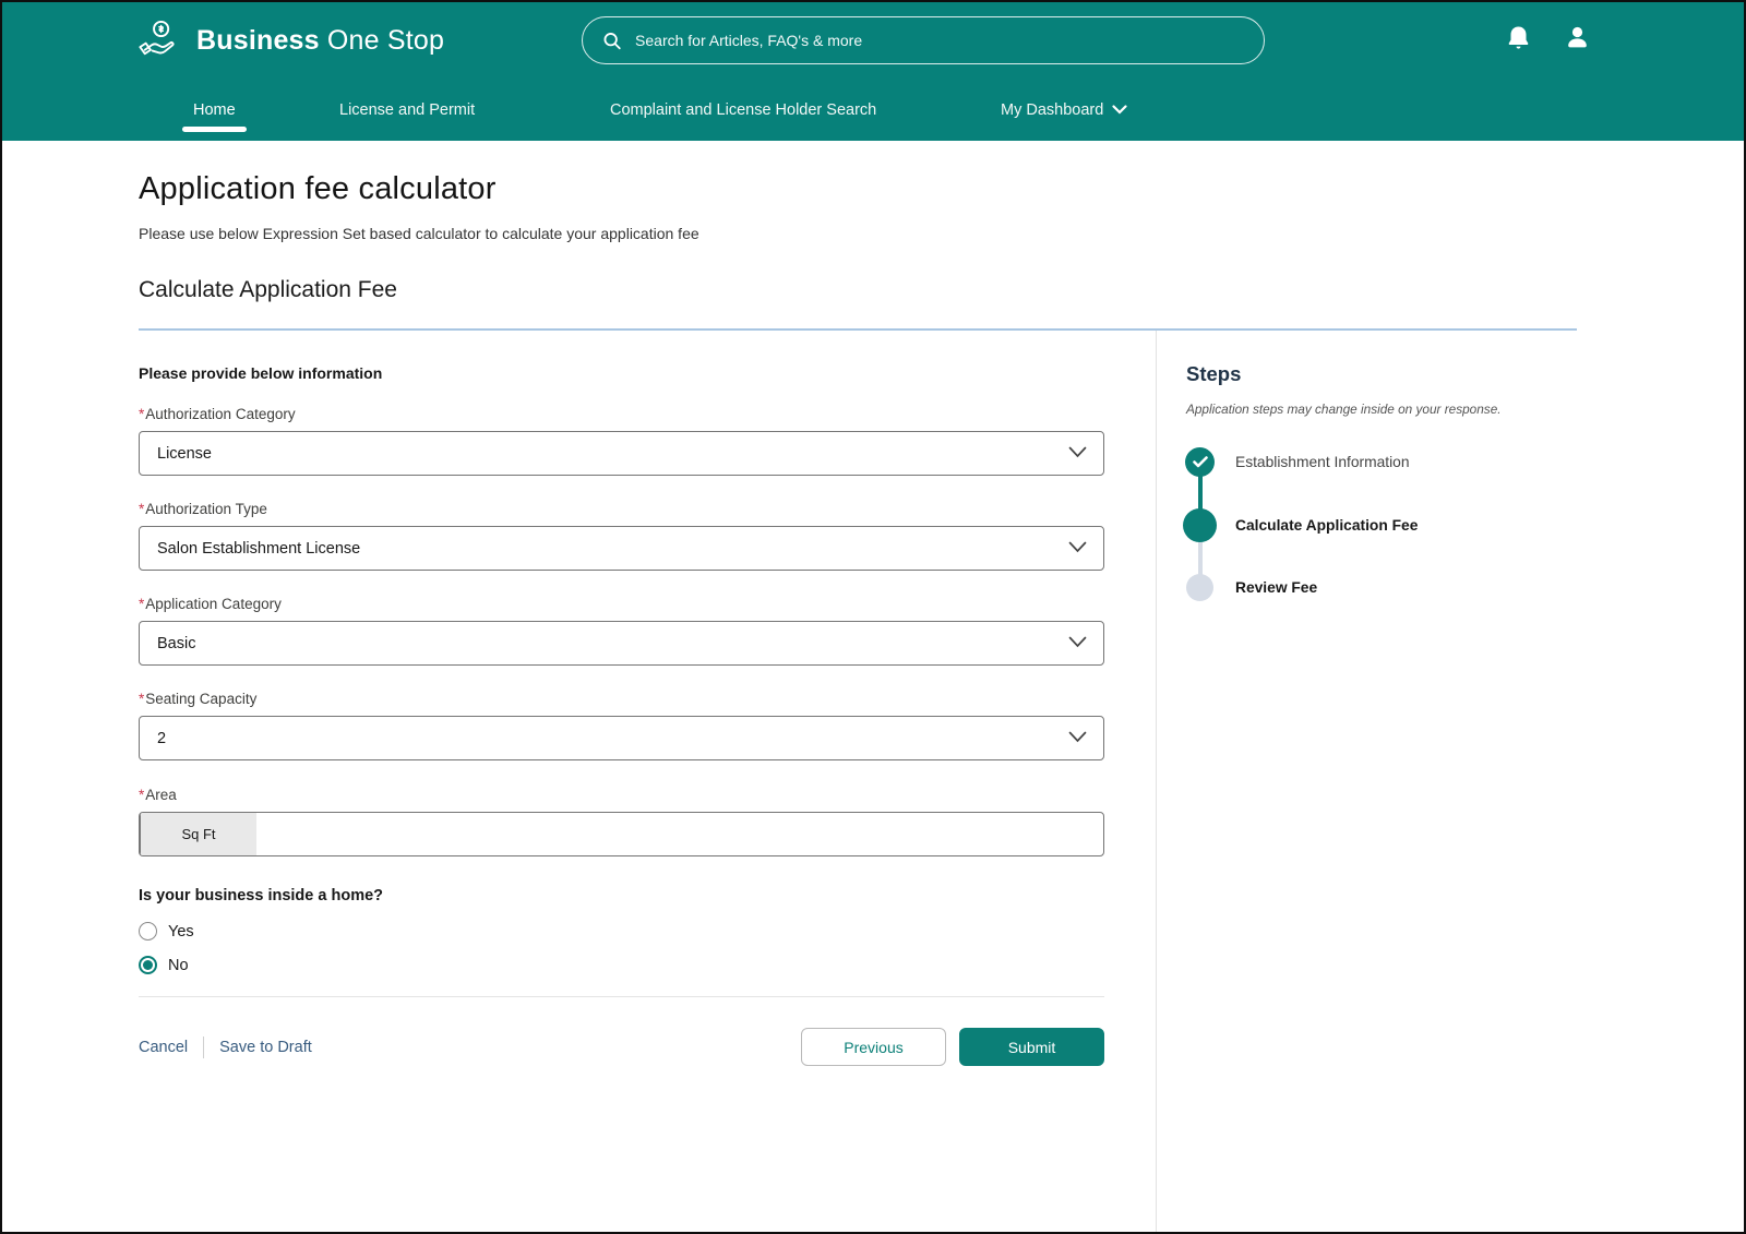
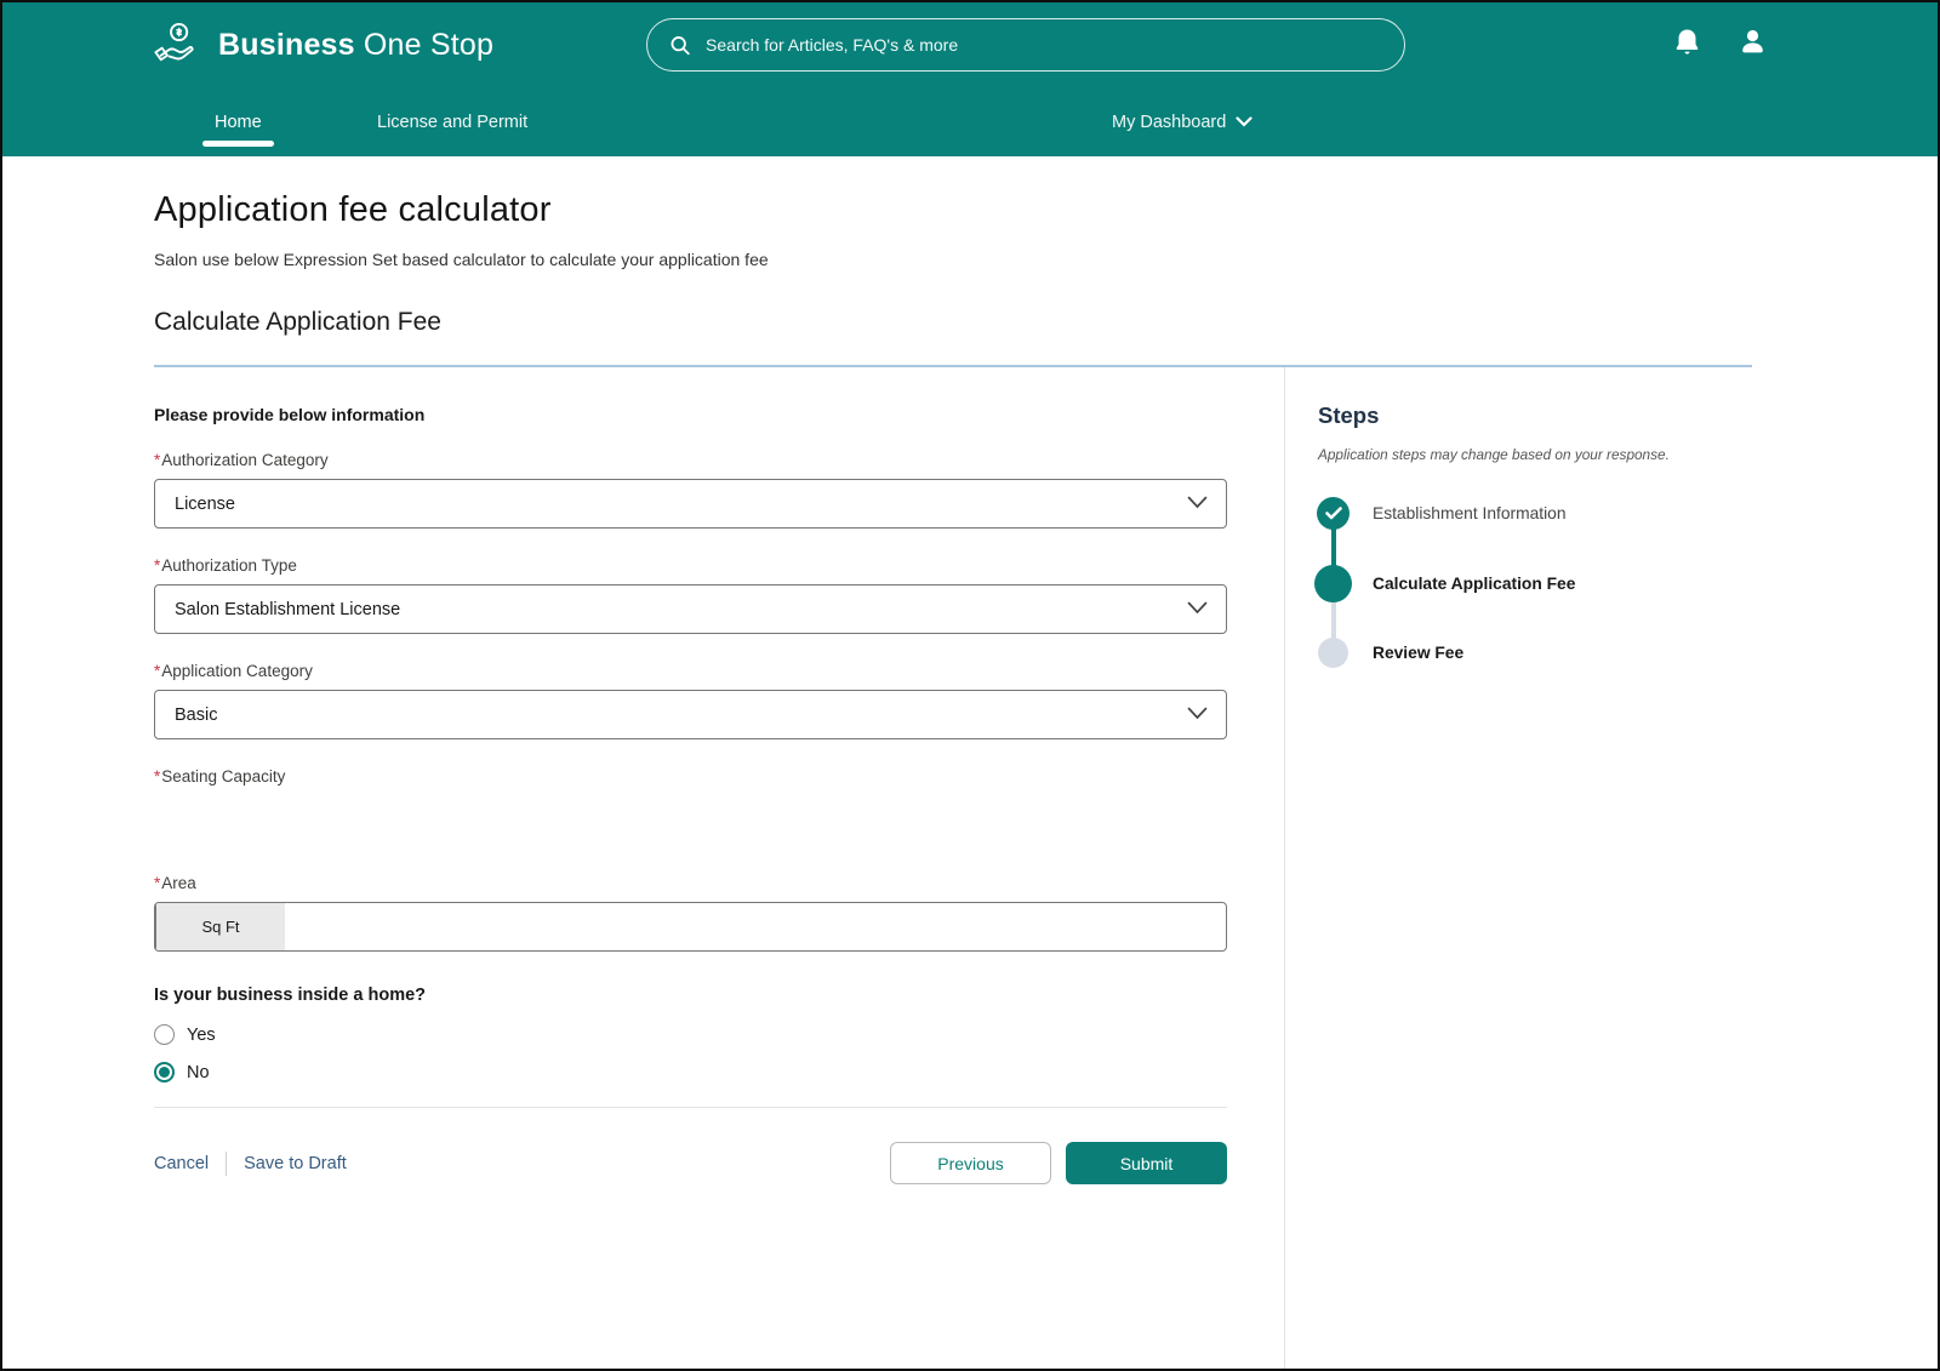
  Business One Stop
  Search for Articles, FAQ's & more
  Home
  License and Permit
- Complaint and License Holder Search
  My Dashboard
  Application fee calculator
- Please use below Expression Set based calculator to calculate your application fee
+ Salon use below Expression Set based calculator to calculate your application fee
  Calculate Application Fee
  Please provide below information
  *Authorization Category
  License
  *Authorization Type
  Salon Establishment License
  *Application Category
  Basic
  *Seating Capacity
- 2
  *Area
  Sq Ft
  Is your business inside a home?
  Yes
  No
  Cancel
  Save to Draft
  Previous
  Submit
  Steps
- Application steps may change inside on your response.
+ Application steps may change based on your response.
  Establishment Information
  Calculate Application Fee
  Review Fee
